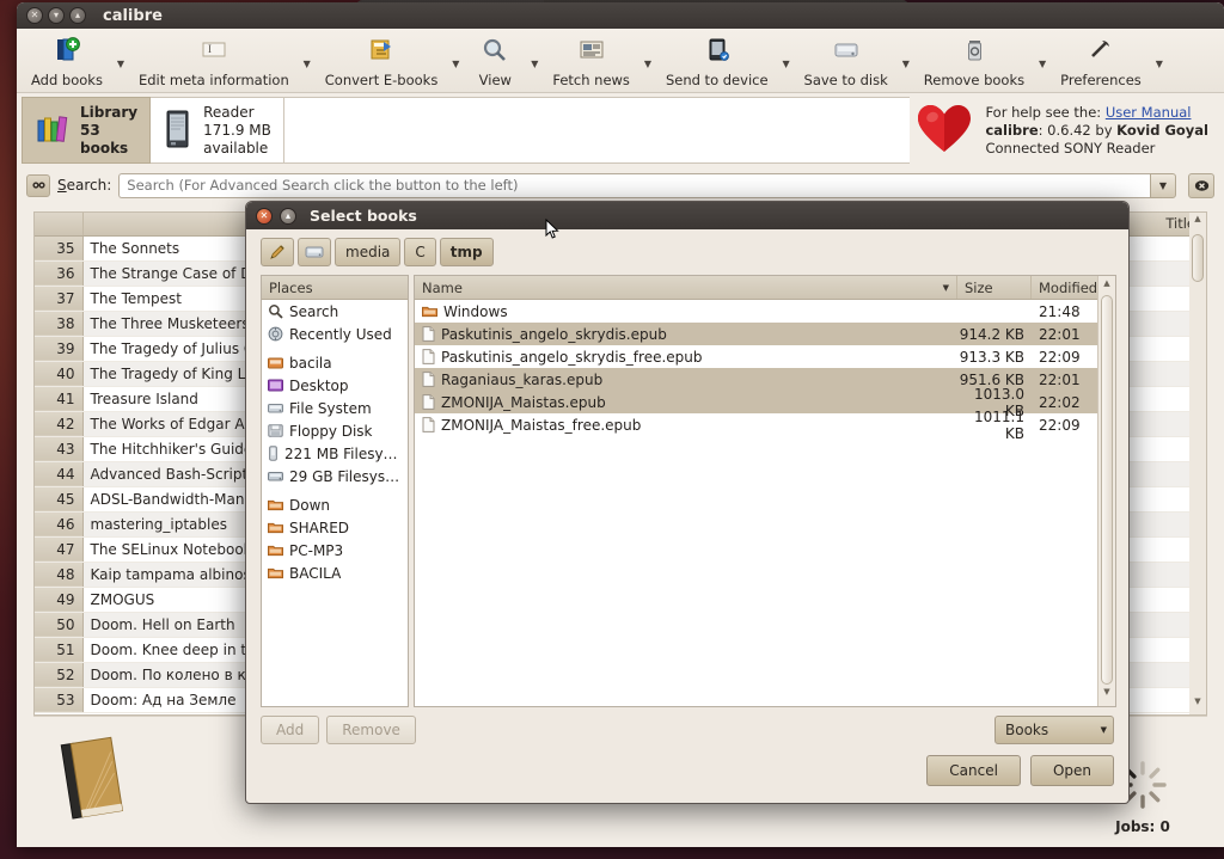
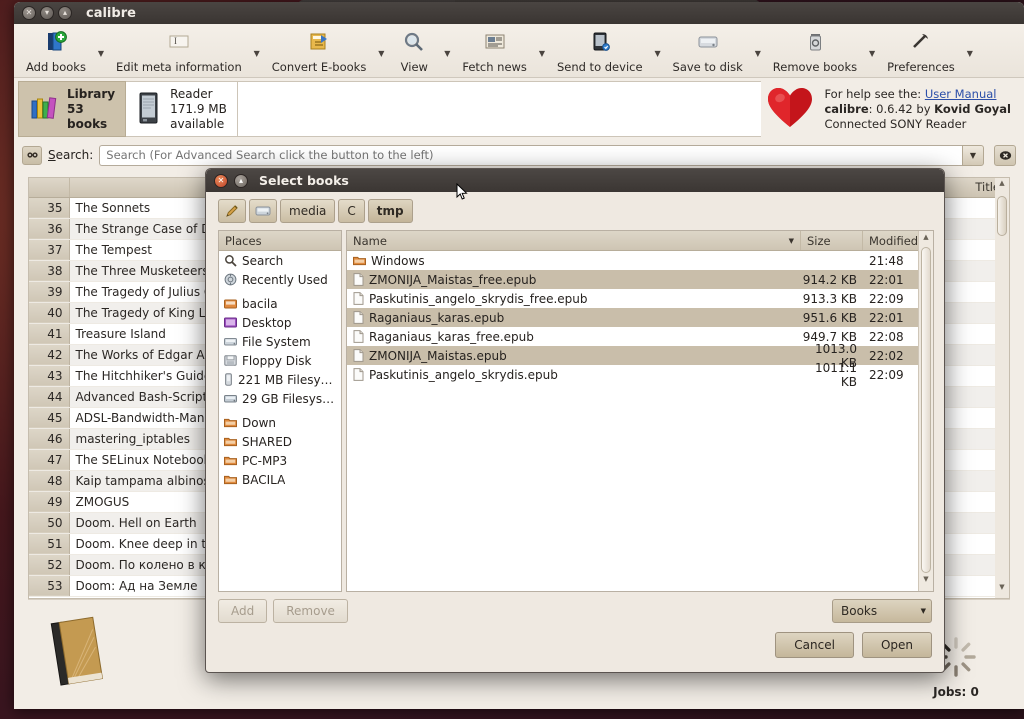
  ✕
  ▾
  ▴
  calibre
  Add books
  ▼
  I
  Edit meta information
  ▼
  Convert E-books
  ▼
  View
  ▼
  Fetch news
  ▼
  Send to device
  ▼
  Save to disk
  ▼
  Remove books
  ▼
  Preferences
  ▼
  Library
  53
  books
  Reader
  171.9 MB
  available
  For help see the: User Manual
  calibre: 0.6.42 by Kovid Goyal
  Connected SONY Reader
  Search:
  Search (For Advanced Search click the button to the left)
  ▼
  	Titl
  35	The Sonnets
  37	The Tempest
  38	The Three Musketeer
  39	The Tragedy of Julius
  40	The Tragedy of King L
  41	Treasure Island
  42	The Works of Edgar A
  45	ADSL-Bandwidth-Man
  46	mastering_iptables
  48	Kaip tampama albino
  49	ZMOGUS
  50	Doom. Hell on Earth
  51	Doom. Knee deep in t
  52	Doom. По колено в к
  53	Doom: Ад на Земле
  ▲
  ▼
  Jobs: 0
  ✕
  ▴
  Select books
  media
  C
  tmp
  Places
  Search
  Recently Used
  bacila
  Desktop
  File System
  Floppy Disk
  221 MB Filesy…
  29 GB Filesyst…
  Down
  SHARED
  PC-MP3
  BACILA
  Name
  ▼
  Size
  Modified
  Windows
  21:48
- Paskutinis_angelo_skrydis.epub
+ ZMONIJA_Maistas_free.epub
  914.2 KB
  22:01
  Paskutinis_angelo_skrydis_free.epub
  913.3 KB
  22:09
  Raganiaus_karas.epub
  951.6 KB
  22:01
+ Raganiaus_karas_free.epub
+ 949.7 KB
+ 22:08
  ZMONIJA_Maistas.epub
  1013.0 KB
  22:02
- ZMONIJA_Maistas_free.epub
+ Paskutinis_angelo_skrydis.epub
  1011.1 KB
  22:09
  ▲
  ▼
  Add
  Remove
  Books
  ▼
  Cancel
  Open
